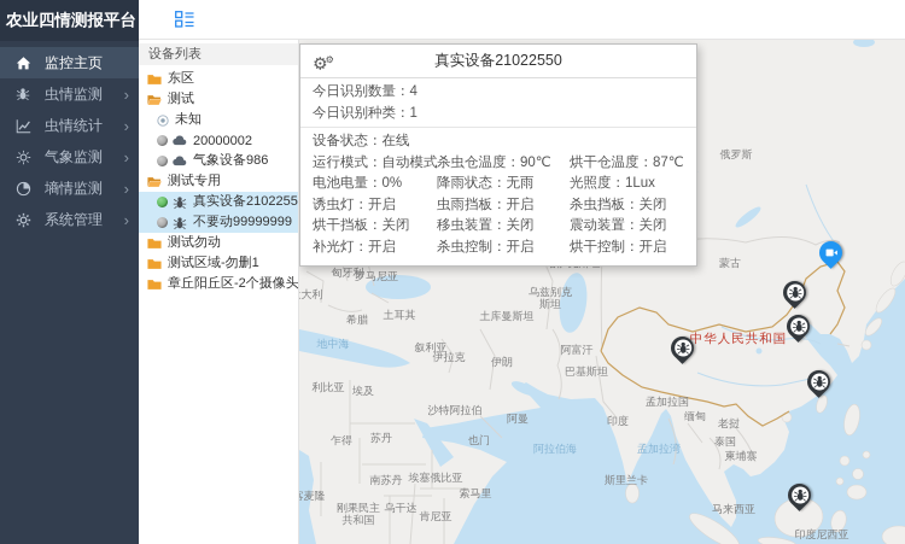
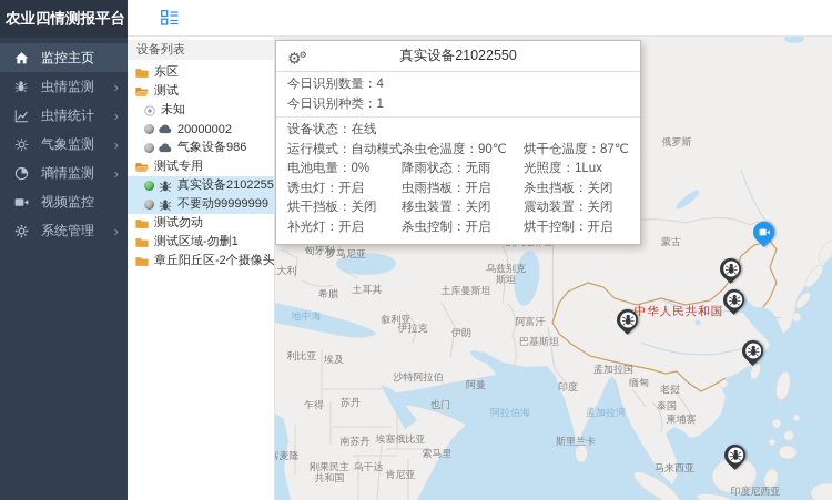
  农业四情测报平台
  监控主页
  虫情监测
  ›
  虫情统计
  ›
  气象监测
  ›
  墒情监测
  ›
+ 视频监控
  系统管理
  ›
  设备列表
  东区
  测试
  未知
  20000002
  气象设备986
  测试专用
  真实设备2102255
  不要动99999999
  测试勿动
  测试区域-勿删1
  章丘阳丘区-2个摄像头
  俄罗斯
  蒙古
  匈牙利
  罗马尼亚
  希腊
  土耳其
  乌兹别克
  斯坦
  土库曼斯坦
  阿富汗
  巴基斯坦
  叙利亚
  伊拉克
  伊朗
  地中海
  利比亚
  埃及
  沙特阿拉伯
  阿曼
  也门
  阿拉伯海
  乍得
  苏丹
  南苏丹
  埃塞俄比亚
  索马里
  刚果民主
  共和国
  乌干达
  肯尼亚
  中华人民共和国
  印度
  孟加拉国
  缅甸
  老挝
  泰国
  柬埔寨
  孟加拉湾
  斯里兰卡
  马来西亚
  印度尼西亚
  ⚙⚙
  真实设备21022550
  今日识别数量：4
  今日识别种类：1
  设备状态：在线
  运行模式：自动模式
  杀虫仓温度：90℃
  烘干仓温度：87℃
  电池电量：0%
  降雨状态：无雨
  光照度：1Lux
  诱虫灯：开启
  虫雨挡板：开启
  杀虫挡板：关闭
  烘干挡板：关闭
  移虫装置：关闭
  震动装置：关闭
  补光灯：开启
  杀虫控制：开启
  烘干控制：开启
